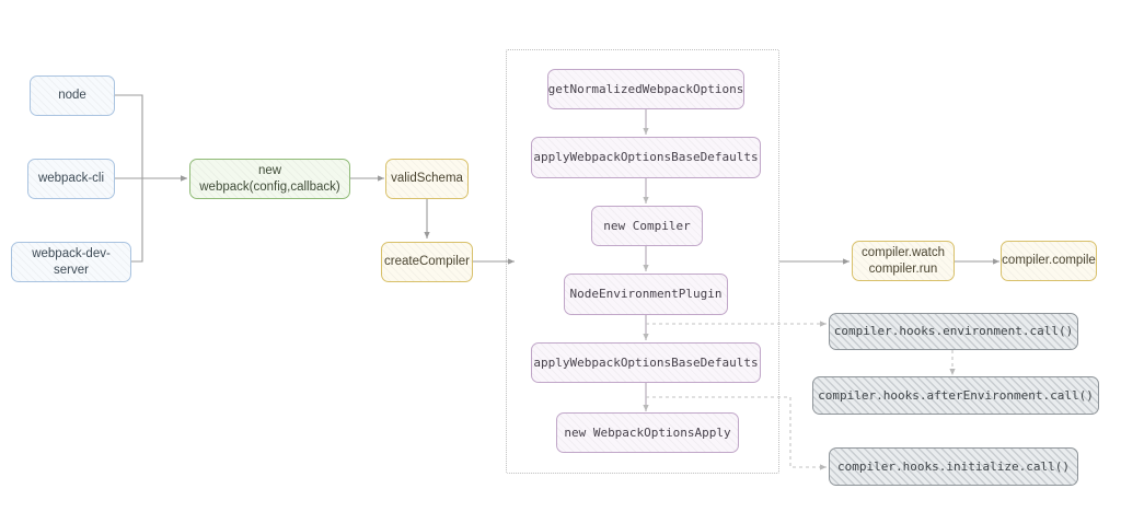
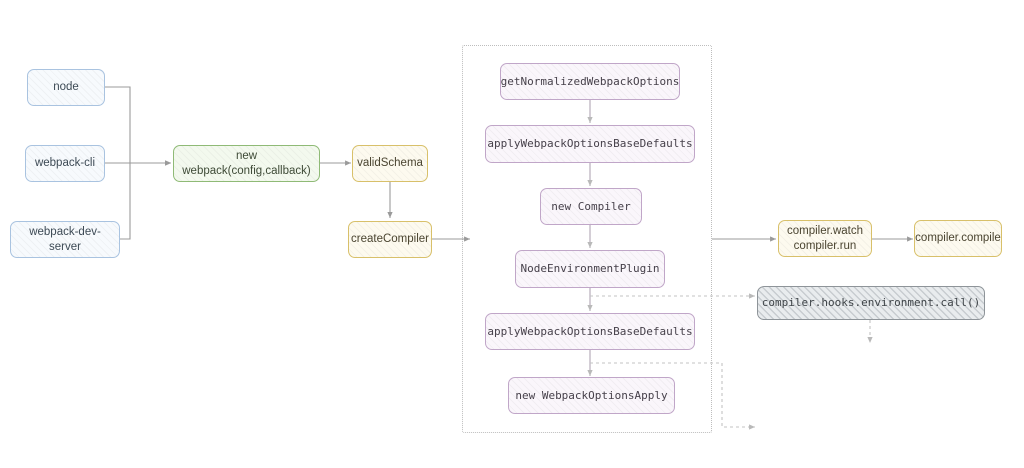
  node
  webpack-cli
  webpack-dev-server
  new webpack(config,callback)
  validSchema
  createCompiler
  getNormalizedWebpackOptions
  applyWebpackOptionsBaseDefaults
  new Compiler
  NodeEnvironmentPlugin
  applyWebpackOptionsBaseDefaults
  new WebpackOptionsApply
  compiler.watch
  compiler.run
  compiler.compile
  compiler.hooks.environment.call()
- compiler.hooks.afterEnvironment.call()
- compiler.hooks.initialize.call()
